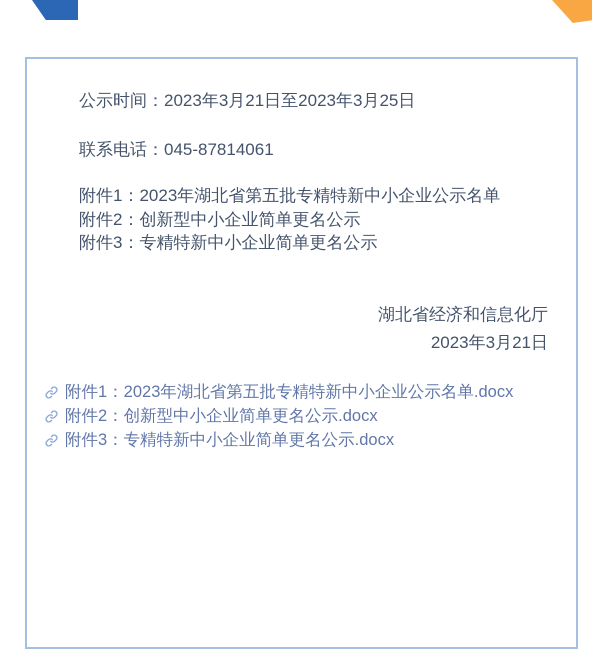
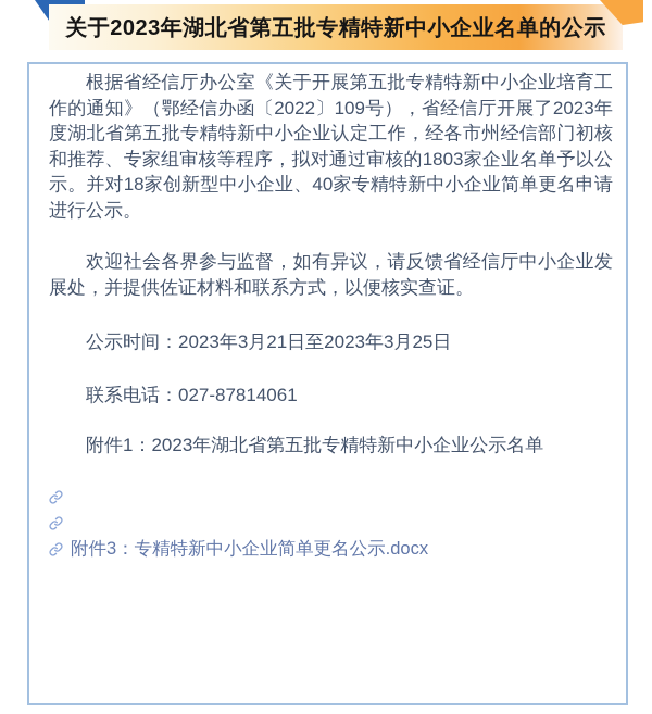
+ 关于2023年湖北省第五批专精特新中小企业名单的公示
+ 根据省经信厅办公室《关于开展第五批专精特新中小企业培育工作的通知》（鄂经信办函〔2022〕109号），省经信厅开展了2023年度湖北省第五批专精特新中小企业认定工作，经各市州经信部门初核和推荐、专家组审核等程序，拟对通过审核的1803家企业名单予以公示。并对18家创新型中小企业、40家专精特新中小企业简单更名申请进行公示。
+ 欢迎社会各界参与监督，如有异议，请反馈省经信厅中小企业发展处，并提供佐证材料和联系方式，以便核实查证。
  公示时间：2023年3月21日至2023年3月25日
- 联系电话：045-87814061
+ 联系电话：027-87814061
  附件1：2023年湖北省第五批专精特新中小企业公示名单
- 附件2：创新型中小企业简单更名公示
- 附件3：专精特新中小企业简单更名公示
- 湖北省经济和信息化厅
- 2023年3月21日
- 附件1：2023年湖北省第五批专精特新中小企业公示名单.docx
- 附件2：创新型中小企业简单更名公示.docx
  附件3：专精特新中小企业简单更名公示.docx
